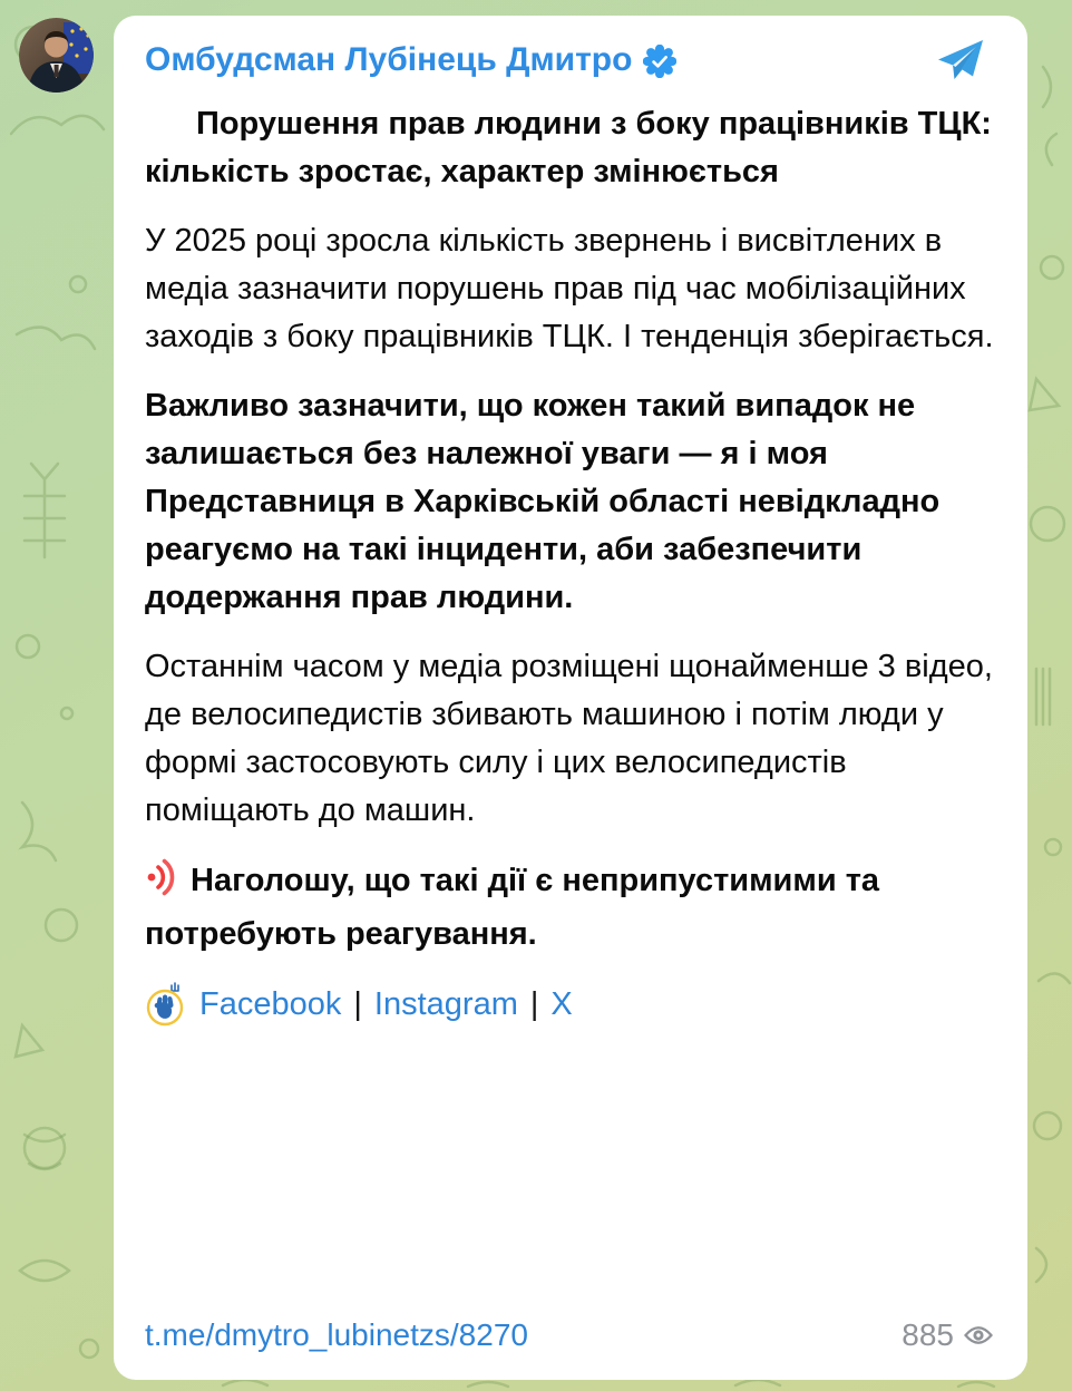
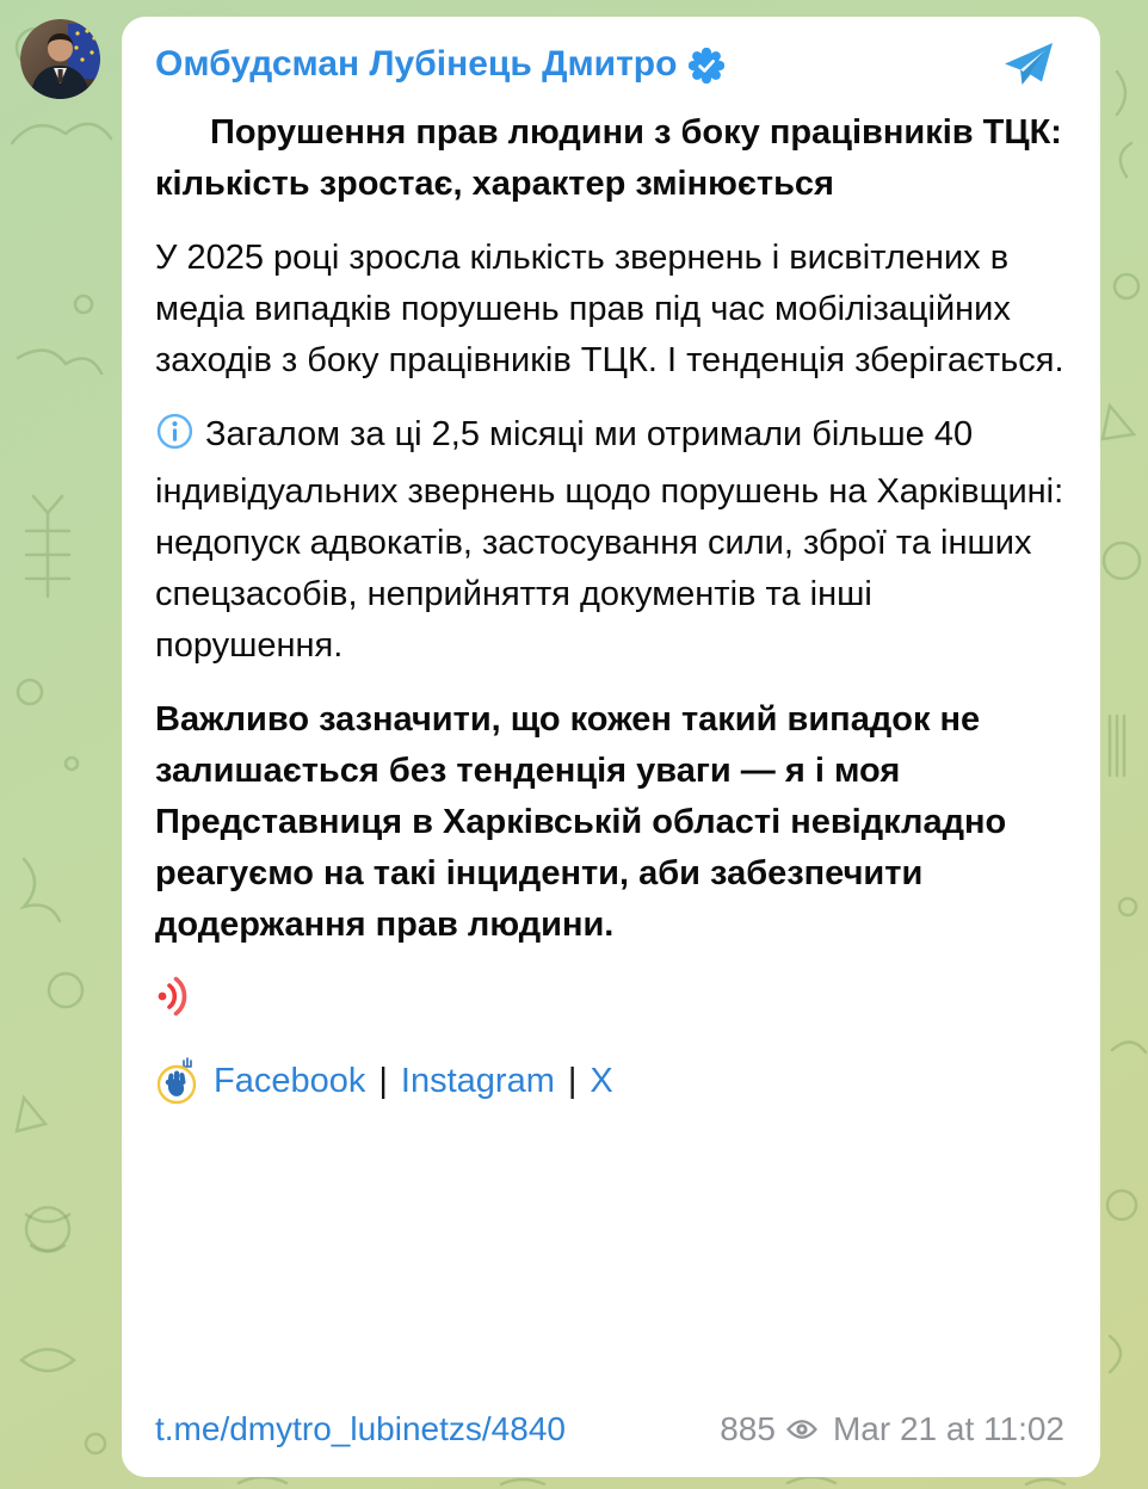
  Омбудсман Лубінець Дмитро
  Порушення прав людини з боку працівників ТЦК: кількість зростає, характер змінюється
- У 2025 році зросла кількість звернень і висвітлених в медіа зазначити порушень прав під час мобілізаційних заходів з боку працівників ТЦК. І тенденція зберігається.
+ У 2025 році зросла кількість звернень і висвітлених в медіа випадків порушень прав під час мобілізаційних заходів з боку працівників ТЦК. І тенденція зберігається.
+ Загалом за ці 2,5 місяці ми отримали більше 40 індивідуальних звернень щодо порушень на Харківщині: недопуск адвокатів, застосування сили, зброї та інших спецзасобів, неприйняття документів та інші порушення.
- Важливо зазначити, що кожен такий випадок не залишається без належної уваги — я і моя Представниця в Харківській області невідкладно реагуємо на такі інциденти, аби забезпечити додержання прав людини.
+ Важливо зазначити, що кожен такий випадок не залишається без тенденція уваги — я і моя Представниця в Харківській області невідкладно реагуємо на такі інциденти, аби забезпечити додержання прав людини.
- Останнім часом у медіа розміщені щонайменше 3 відео, де велосипедистів збивають машиною і потім люди у формі застосовують силу і цих велосипедистів поміщають до машин.
- Наголошу, що такі дії є неприпустимими та потребують реагування.
  Facebook
  |
  Instagram
  |
  X
- t.me/dmytro_lubinetzs/8270
+ t.me/dmytro_lubinetzs/4840
  885
+ Mar 21 at 11:02
